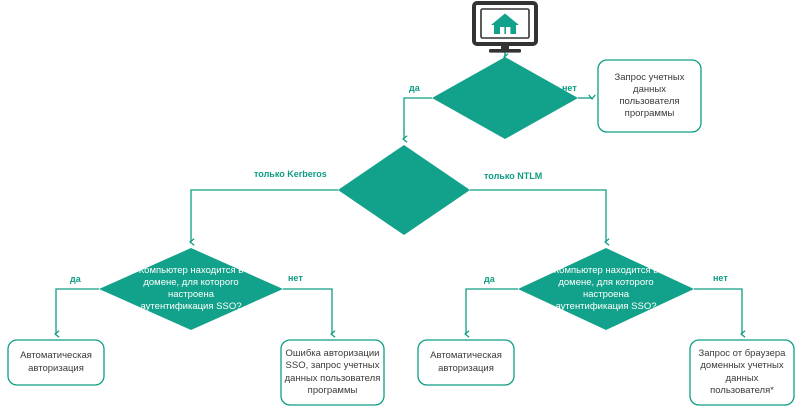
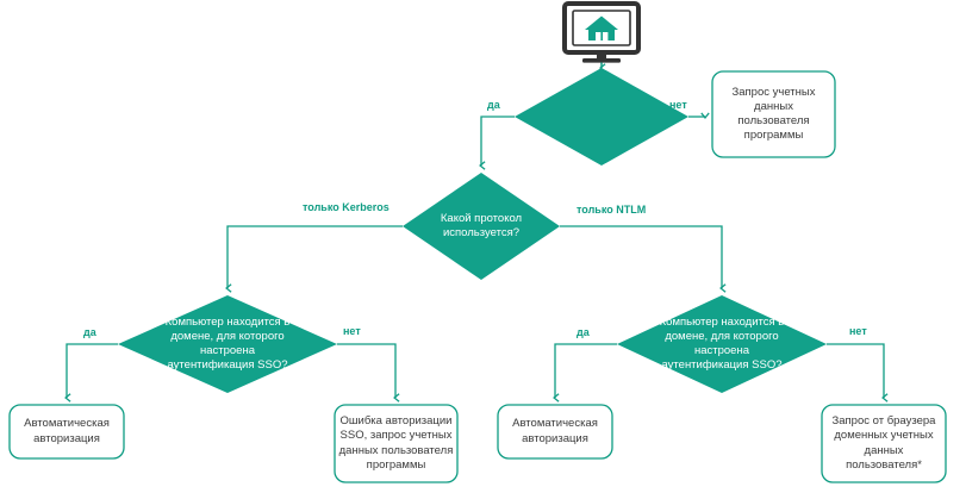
  Запрос учетных
  данных
  пользователя
  программы
+ Какой протокол
+ используется?
  Компьютер находится в
  домене, для которого
  настроена
  аутентификация SSO?
  Компьютер находится в
  домене, для которого
  настроена
  аутентификация SSO?
  Автоматическая
  авторизация
  Ошибка авторизации
  SSO, запрос учетных
  данных пользователя
  программы
  Автоматическая
  авторизация
  Запрос от браузера
  доменных учетных
  данных
  пользователя*
  да
  нет
  только Kerberos
  только NTLM
  да
  нет
  да
  нет
